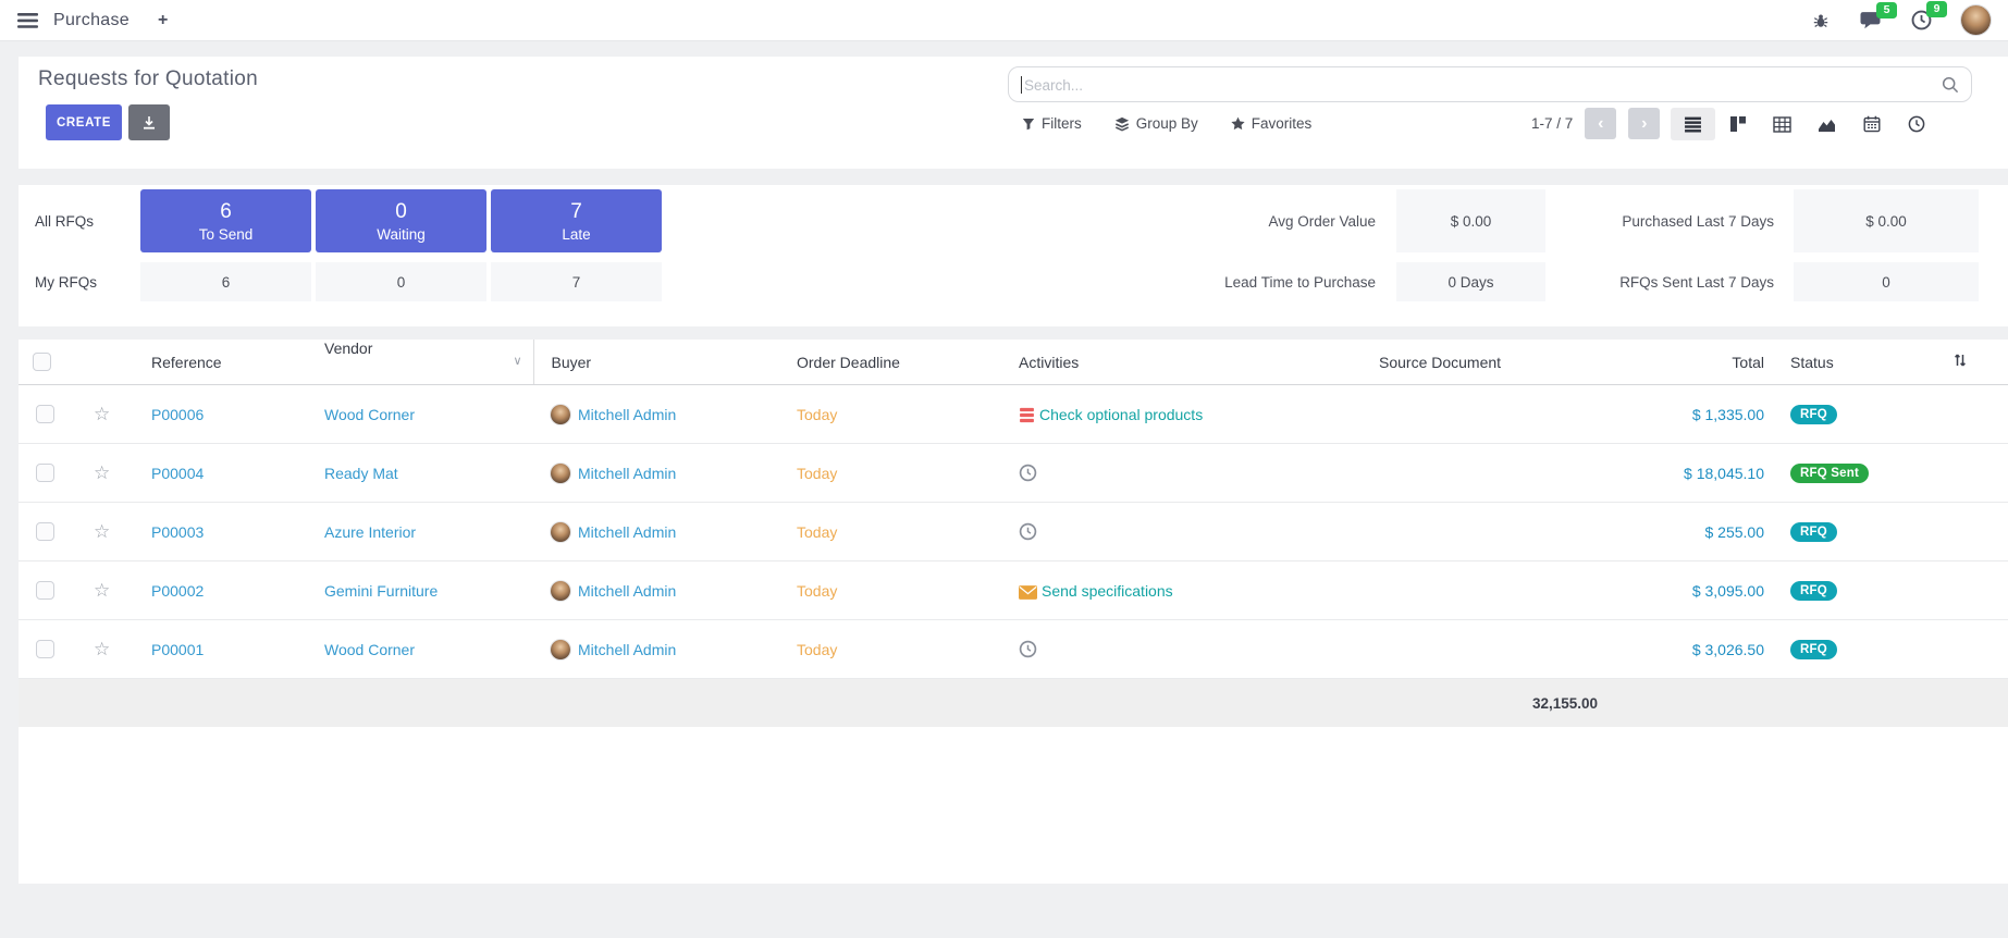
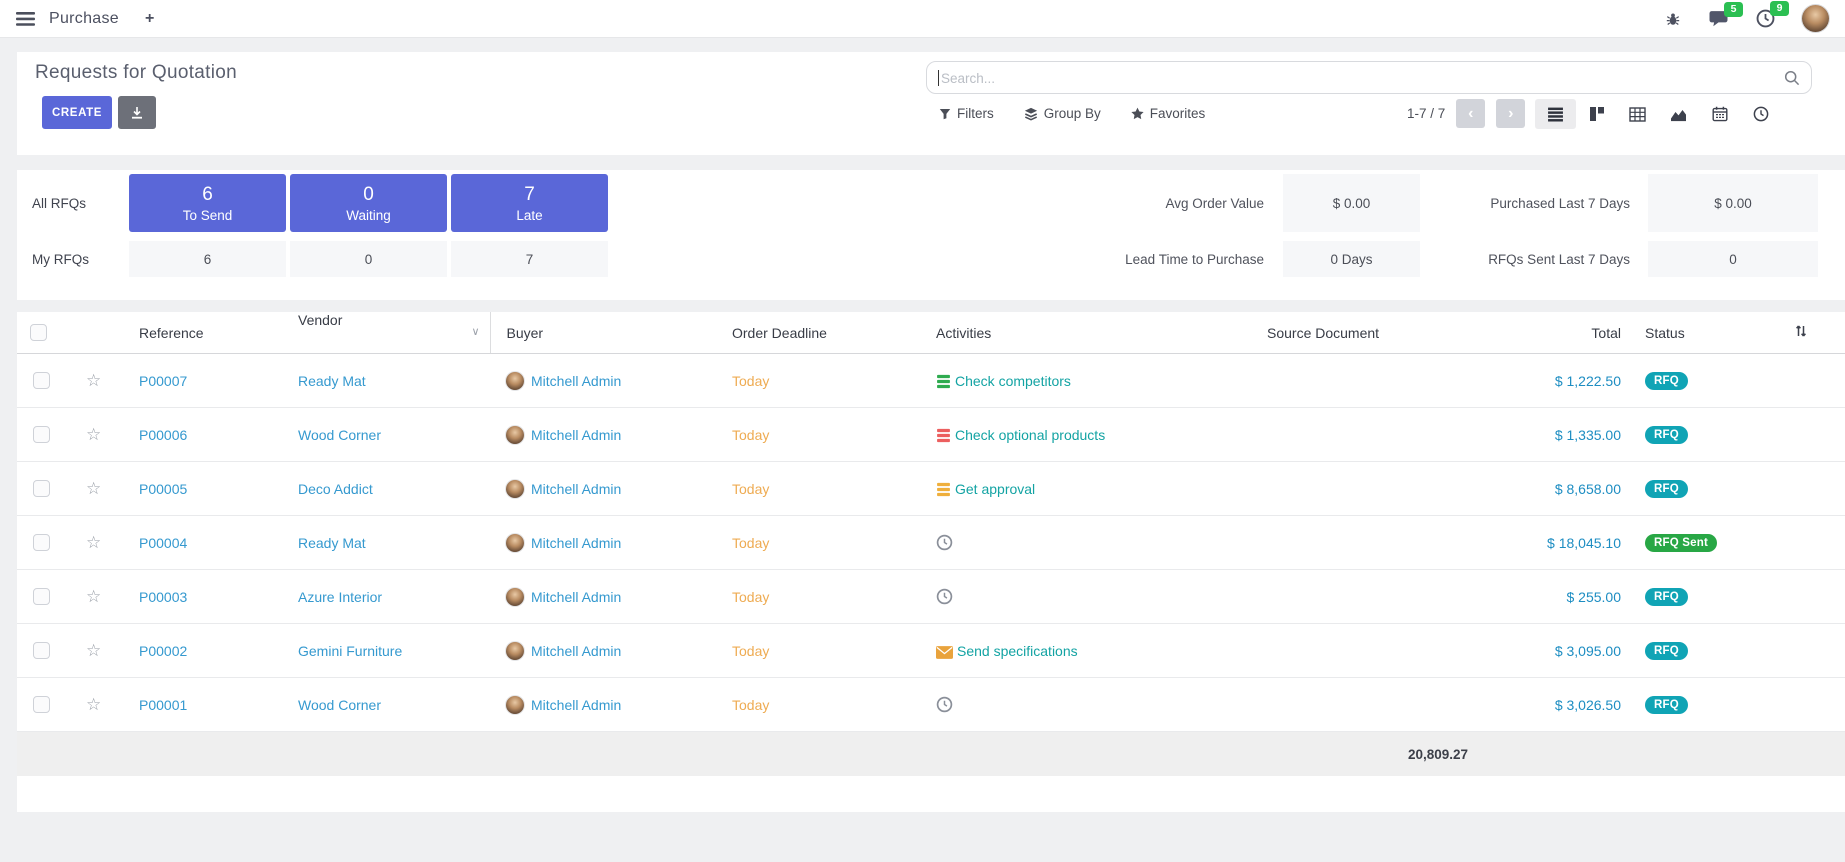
  Purchase
  +
  5
  9
  Requests for Quotation
  CREATE
  Search...
  Filters
  Group By
  Favorites
  1-7 / 7
  ‹
  ›
  All RFQs
  My RFQs
  6
  To Send
  0
  Waiting
  7
  Late
  6
  0
  7
  Avg Order Value
  $ 0.00
  Purchased Last 7 Days
  $ 0.00
  Lead Time to Purchase
  0 Days
  RFQs Sent Last 7 Days
  0
  		Reference	∨Vendor	Buyer	Order Deadline	Activities	Source Document	Total	Status
+ 	☆	P00007	Ready Mat	Mitchell Admin	Today	Check competitors		$ 1,222.50	RFQ
  	☆	P00006	Wood Corner	Mitchell Admin	Today	Check optional products		$ 1,335.00	RFQ
+ 	☆	P00005	Deco Addict	Mitchell Admin	Today	Get approval		$ 8,658.00	RFQ
  	☆	P00004	Ready Mat	Mitchell Admin	Today			$ 18,045.10	RFQ Sent
  	☆	P00003	Azure Interior	Mitchell Admin	Today			$ 255.00	RFQ
  	☆	P00002	Gemini Furniture	Mitchell Admin	Today	Send specifications		$ 3,095.00	RFQ
  	☆	P00001	Wood Corner	Mitchell Admin	Today			$ 3,026.50	RFQ
- 	32,155.00
+ 	20,809.27
